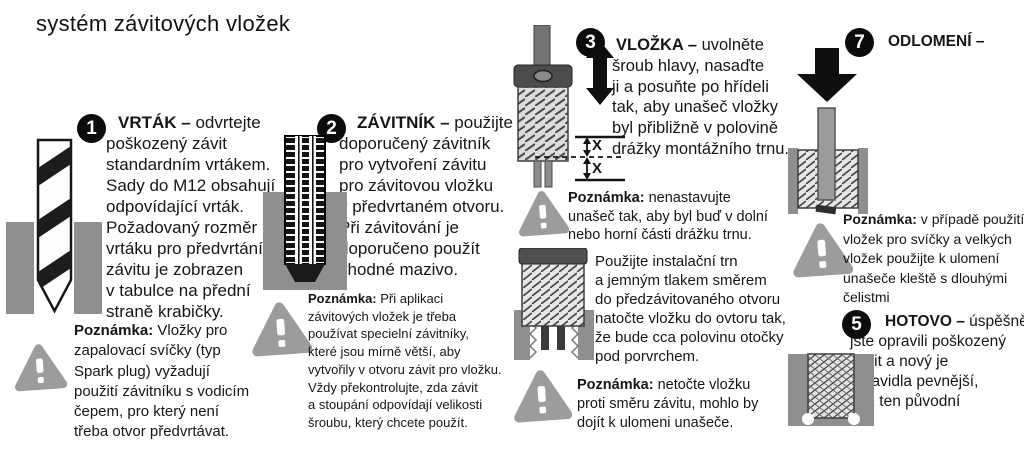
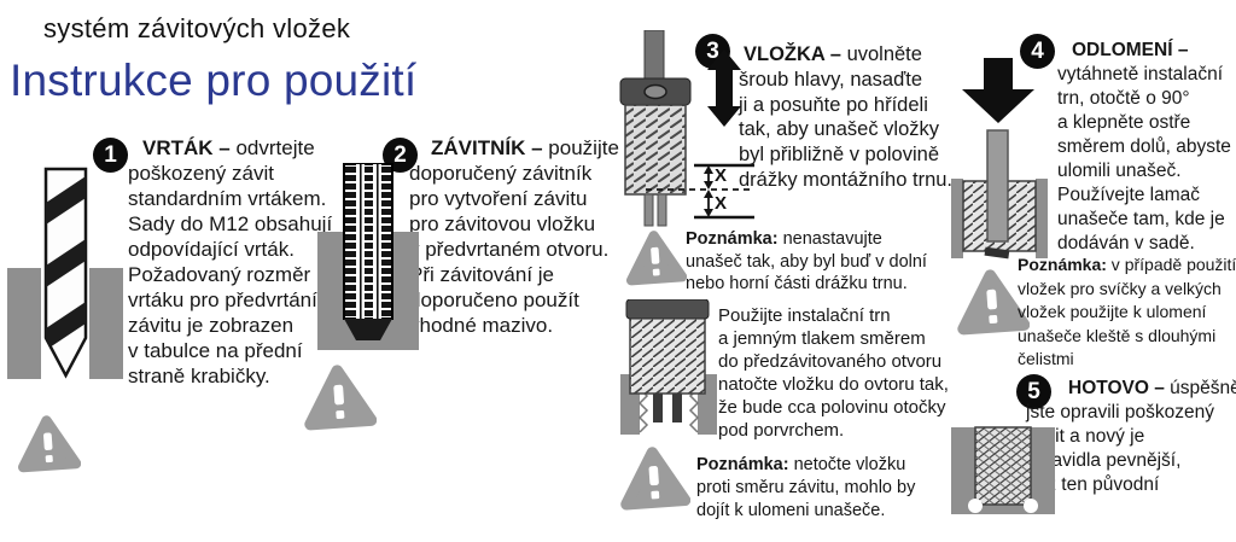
  systém závitových vložek
+ Instrukce pro použití
  1
  VRTÁK – odvrtejte
  poškozený závit
  standardním vrtákem.
  Sady do M12 obsahují
  odpovídající vrták.
  Požadovaný rozměr
  vrtáku pro předvrtání
  závitu je zobrazen
  v tabulce na přední
  straně krabičky.
- Poznámka: Vložky pro
- zapalovací svíčky (typ
- Spark plug) vyžadují
- použití závitníku s vodicím
- čepem, pro který není
- třeba otvor předvrtávat.
  2
  ZÁVITNÍK – použijte
  doporučený závitník
  pro vytvoření závitu
  pro závitovou vložku
  předvrtaném otvoru.
  ři závitování je
  oporučeno použít
  hodné mazivo.
- Poznámka: Při aplikaci
- závitových vložek je třeba
- používat specielní závitníky,
- které jsou mírně větší, aby
- vytvořily v otvoru závit pro vložku.
- Vždy překontrolujte, zda závit
- a stoupání odpovídají velikosti
- šroubu, který chcete použít.
  3
  VLOŽKA – uvolněte
  šroub hlavy, nasaďte
  ji a posuňte po hřídeli
  tak, aby unašeč vložky
  byl přibližně v polovině
  drážky montážního trnu.
  X
  X
  Poznámka: nenastavujte
  unašeč tak, aby byl buď v dolní
  nebo horní části drážku trnu.
  Použijte instalační trn
  a jemným tlakem směrem
  do předzávitovaného otvoru
  natočte vložku do ovtoru tak,
  že bude cca polovinu otočky
  pod porvrchem.
  Poznámka: netočte vložku
  proti směru závitu, mohlo by
  dojít k ulomeni unašeče.
- 7
+ 4
  ODLOMENÍ –
+ vytáhnetě instalační
+ trn, otočtě o 90°
+ a klepněte ostře
+ směrem dolů, abyste
+ ulomili unašeč.
+ Používejte lamač
+ unašeče tam, kde je
+ dodáván v sadě.
  Poznámka: v případě použití
  vložek pro svíčky a velkých
  vložek použijte k ulomení
  unašeče kleště s dlouhými
  čelistmi
  5
  HOTOVO – úspěšně
  jste opravili poškozený
  it a nový je
  avidla pevnější,
  ten původní
